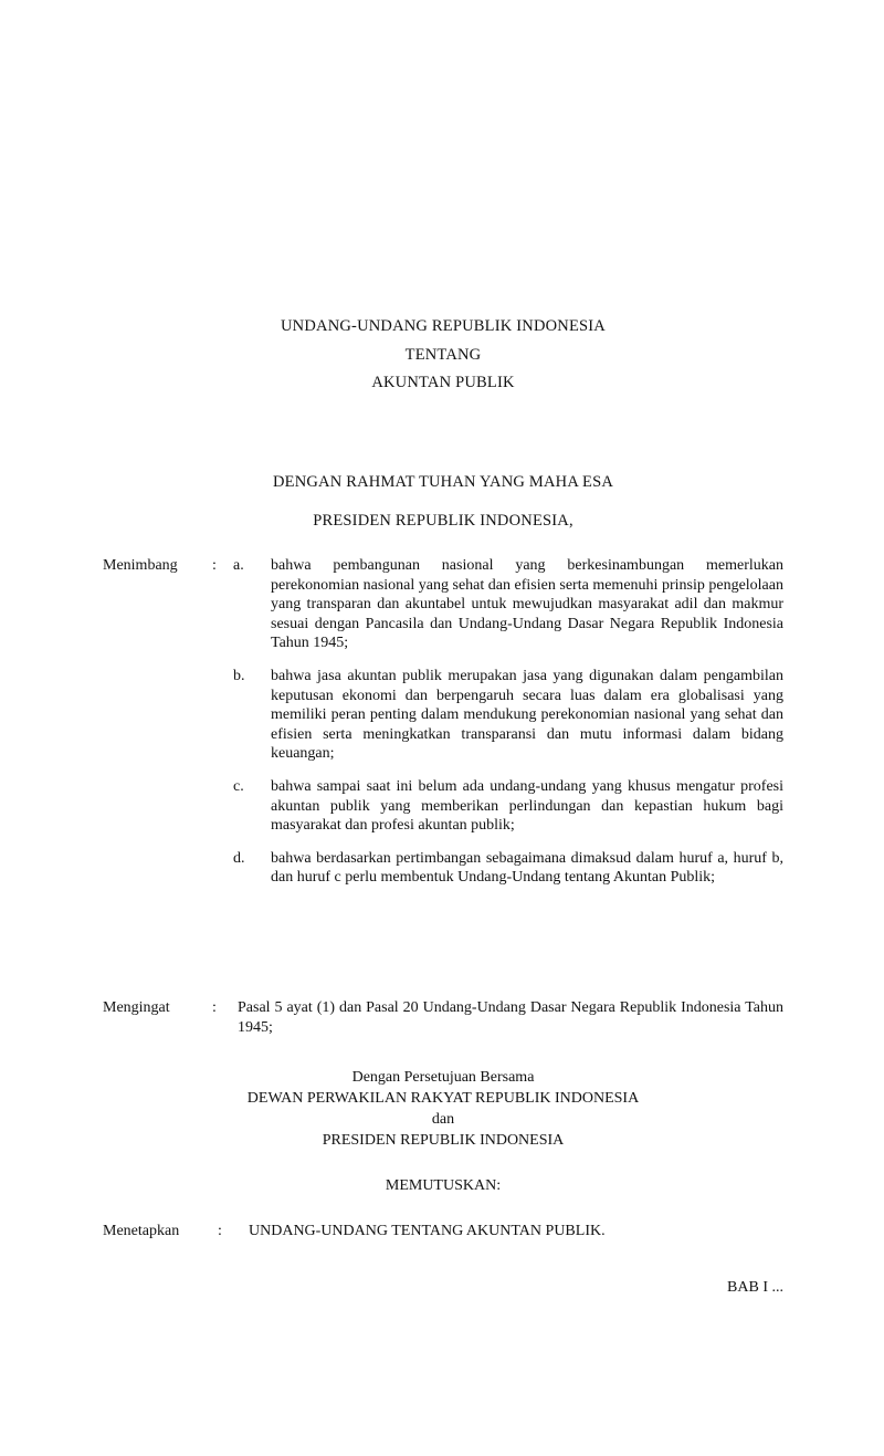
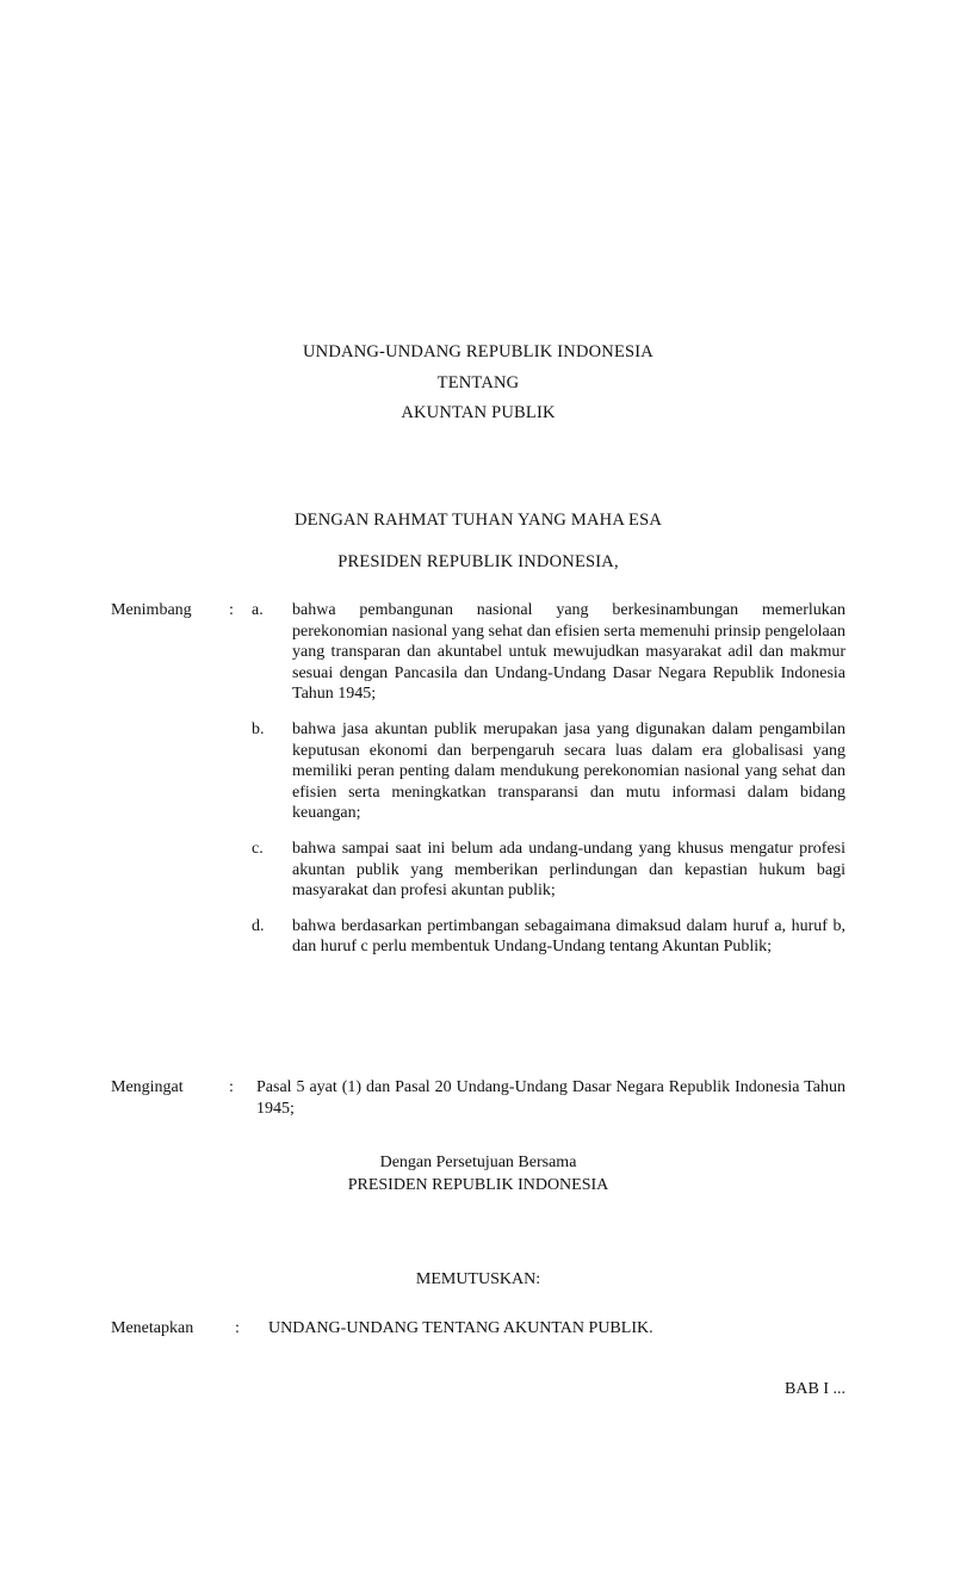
  UNDANG-UNDANG REPUBLIK INDONESIA
  TENTANG
  AKUNTAN PUBLIK
  DENGAN RAHMAT TUHAN YANG MAHA ESA
  PRESIDEN REPUBLIK INDONESIA,
  Menimbang
  :
  a.
  bahwa pembangunan nasional yang berkesinambungan memerlukan perekonomian nasional yang sehat dan efisien serta memenuhi prinsip pengelolaan yang transparan dan akuntabel untuk mewujudkan masyarakat adil dan makmur sesuai dengan Pancasila dan Undang-Undang Dasar Negara Republik Indonesia Tahun 1945;
  b.
  bahwa jasa akuntan publik merupakan jasa yang digunakan dalam pengambilan keputusan ekonomi dan berpengaruh secara luas dalam era globalisasi yang memiliki peran penting dalam mendukung perekonomian nasional yang sehat dan efisien serta meningkatkan transparansi dan mutu informasi dalam bidang keuangan;
  c.
  bahwa sampai saat ini belum ada undang-undang yang khusus mengatur profesi akuntan publik yang memberikan perlindungan dan kepastian hukum bagi masyarakat dan profesi akuntan publik;
  d.
  bahwa berdasarkan pertimbangan sebagaimana dimaksud dalam huruf a, huruf b, dan huruf c perlu membentuk Undang-Undang tentang Akuntan Publik;
  Mengingat
  :
  Pasal 5 ayat (1) dan Pasal 20 Undang-Undang Dasar Negara Republik Indonesia Tahun 1945;
  Dengan Persetujuan Bersama
- DEWAN PERWAKILAN RAKYAT REPUBLIK INDONESIA
- dan
  PRESIDEN REPUBLIK INDONESIA
  MEMUTUSKAN:
  Menetapkan
  :
  UNDANG-UNDANG TENTANG AKUNTAN PUBLIK.
  BAB I ...
